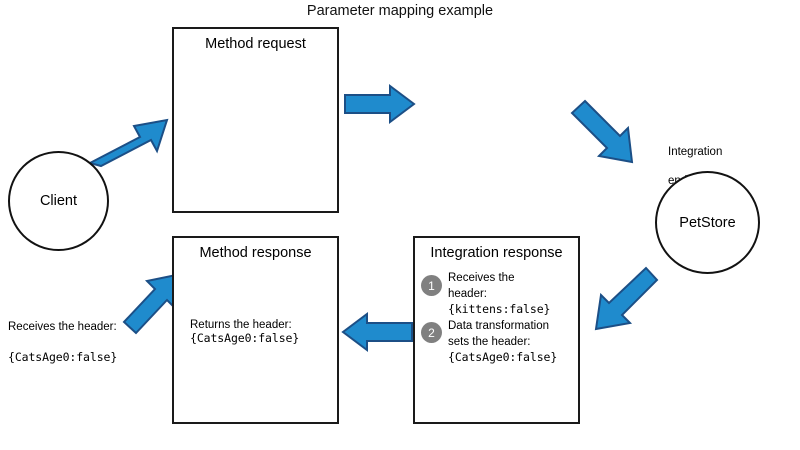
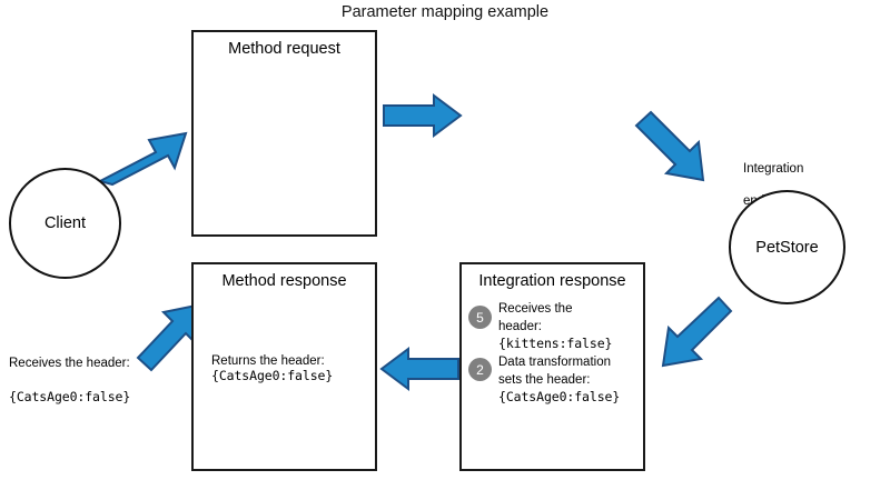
  Parameter mapping example
  Client
  Receives the header:
  {CatsAge0:false}
  Method request
  Method response
  Returns the header:
  {CatsAge0:false}
  Integration response
- 1
+ 5
  Receives the header:
  {kittens:false}
  2
  Data transformation
  sets the header:
  {CatsAge0:false}
  Integration
  PetStore
